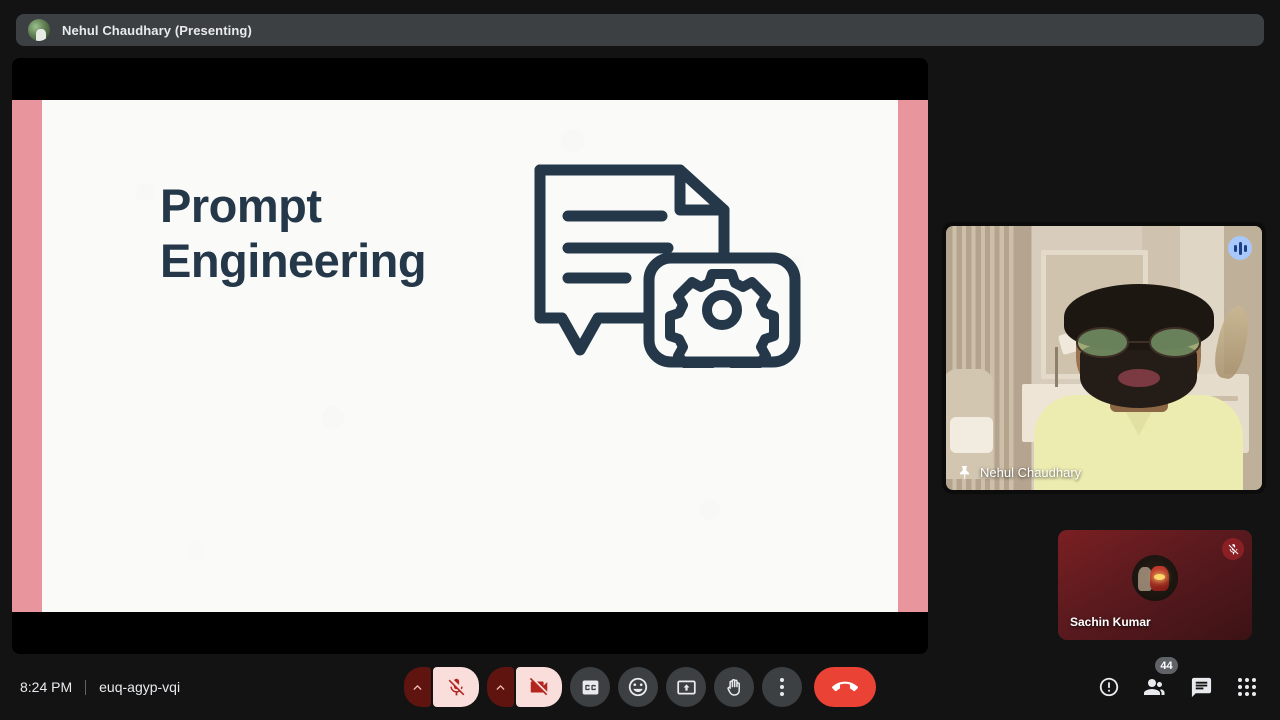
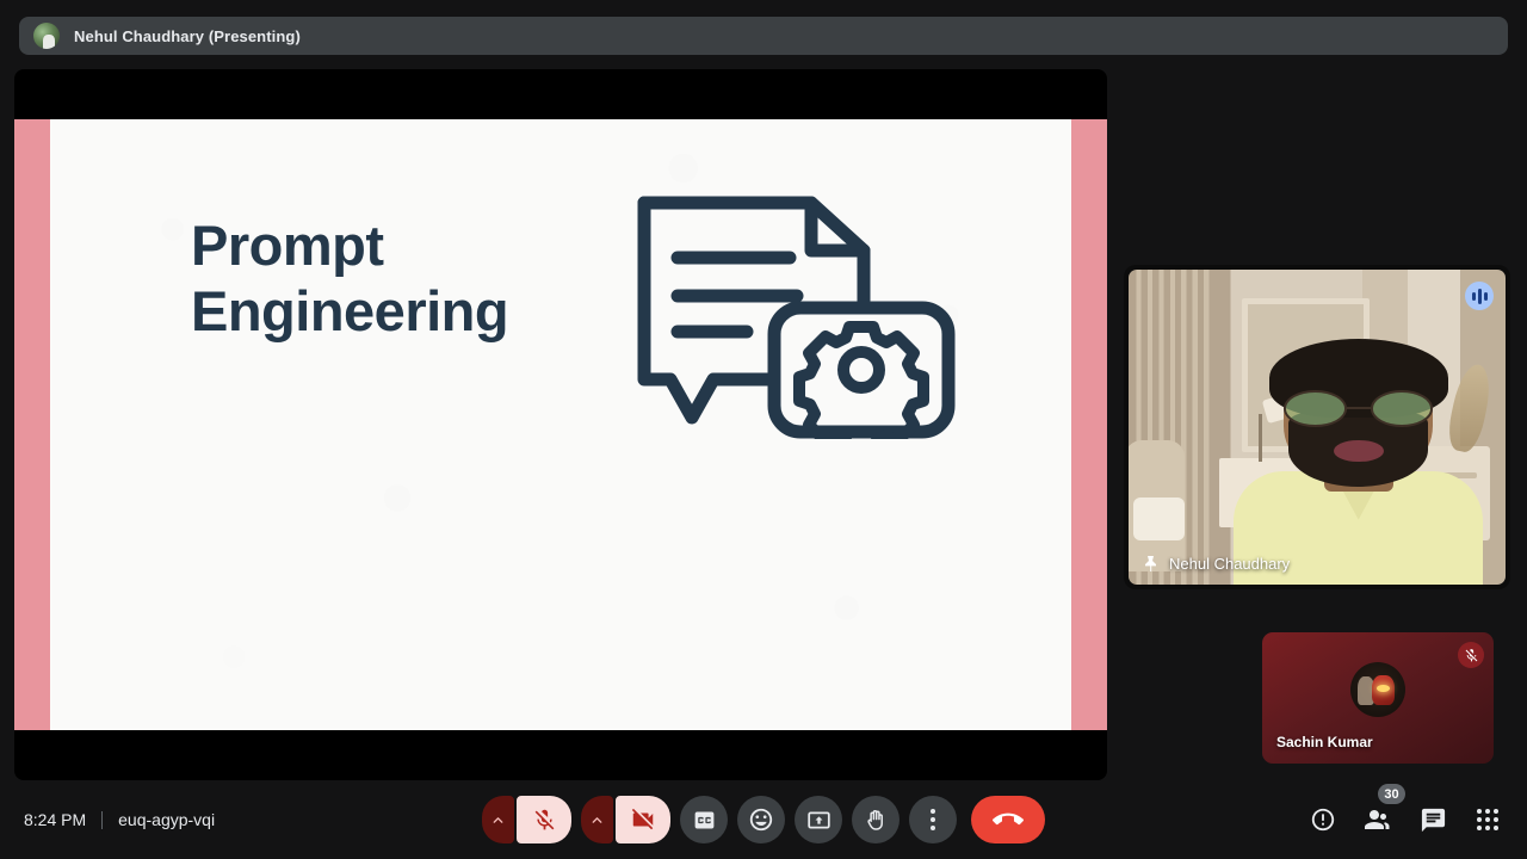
  Nehul Chaudhary (Presenting)
  Prompt Engineering
  Nehul Chaudhary
  Sachin Kumar
  8:24 PM
  euq-agyp-vqi
- 44
+ 30
